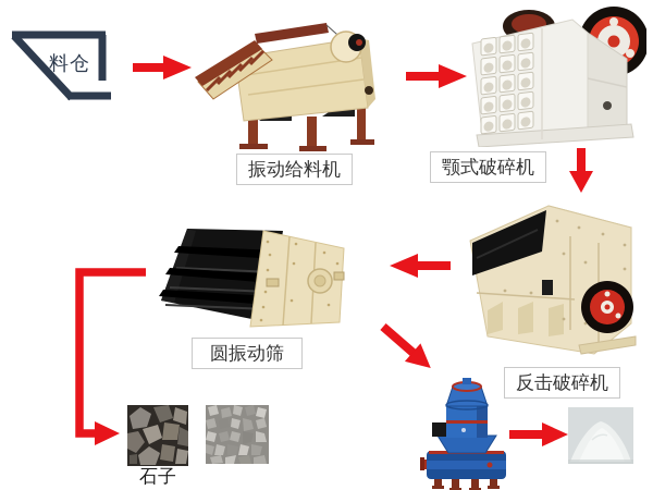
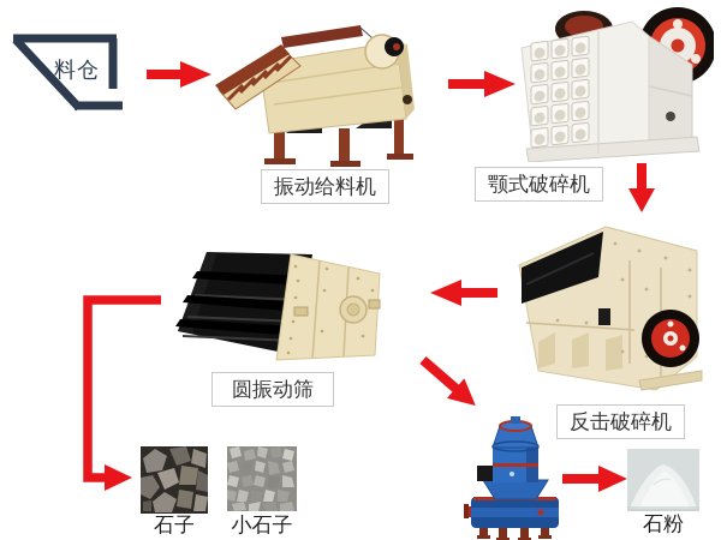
  料仓
  振动给料机
  颚式破碎机
  圆振动筛
  反击破碎机
  石子
+ 小石子
+ 石粉
